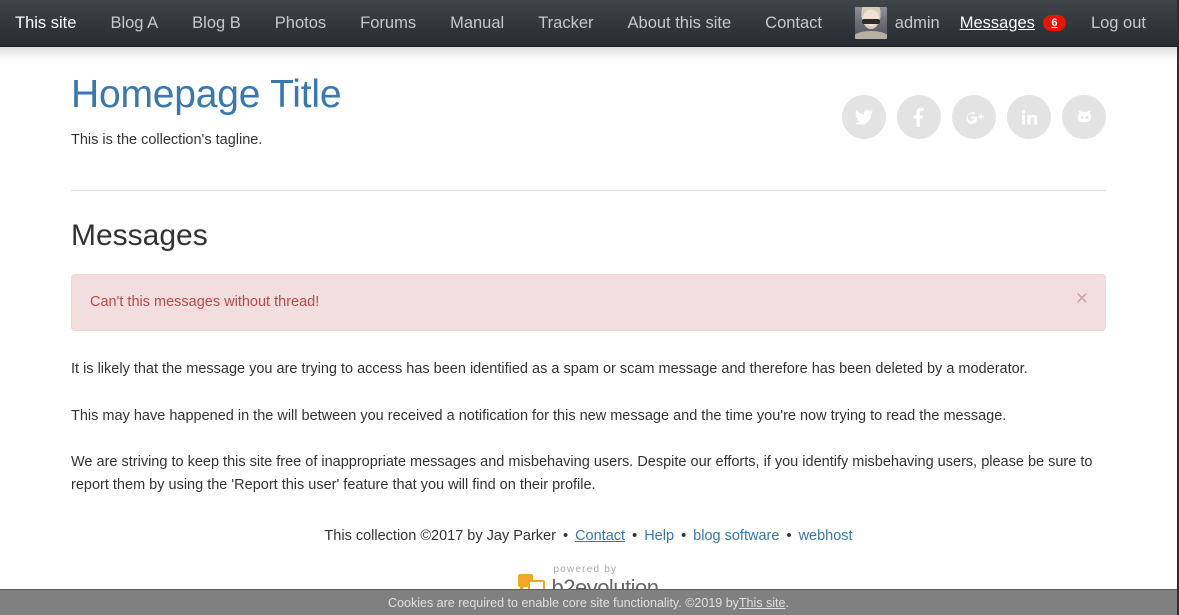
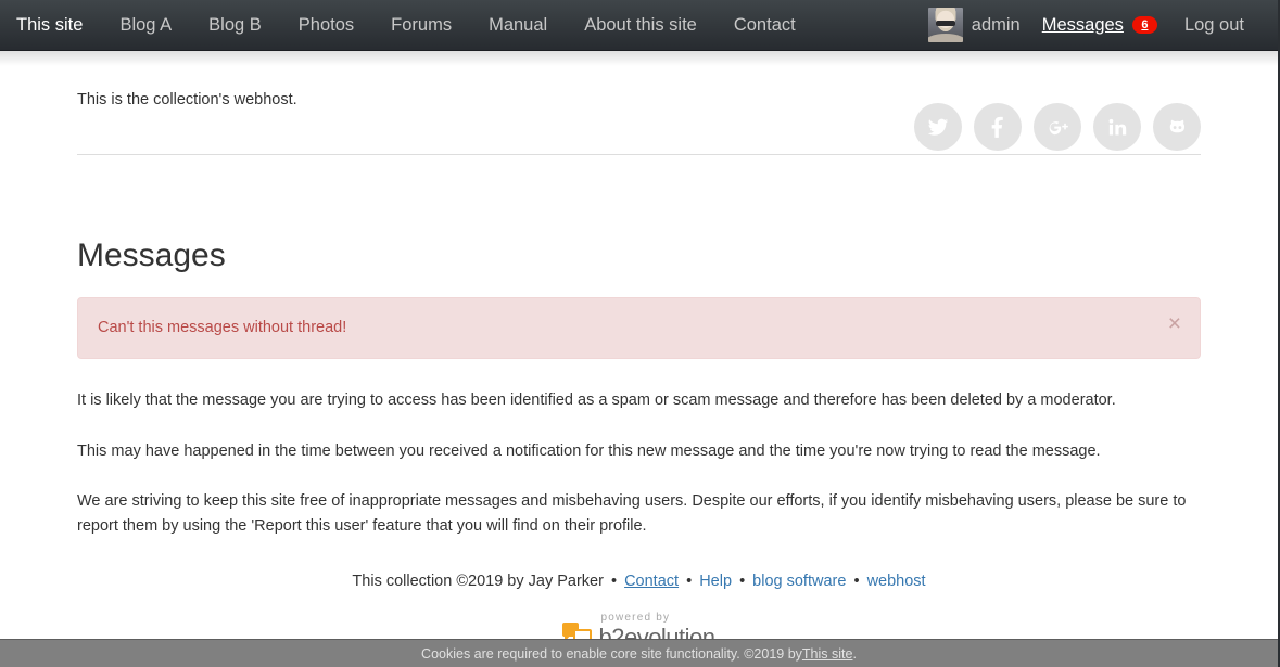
  This site
  Blog A
  Blog B
  Photos
  Forums
  Manual
- Tracker
  About this site
  Contact
  admin
  Messages
  6
  Log out
- Homepage Title
- This is the collection's tagline.
+ This is the collection's webhost.
  Messages
  Can't this messages without thread!
  ×
  It is likely that the message you are trying to access has been identified as a spam or scam message and therefore has been deleted by a moderator.
- This may have happened in the will between you received a notification for this new message and the time you're now trying to read the message.
+ This may have happened in the time between you received a notification for this new message and the time you're now trying to read the message.
  We are striving to keep this site free of inappropriate messages and misbehaving users. Despite our efforts, if you identify misbehaving users, please be sure to report them by using the 'Report this user' feature that you will find on their profile.
- This collection ©2017 by Jay Parker • Contact • Help • blog software • webhost
+ This collection ©2019 by Jay Parker • Contact • Help • blog software • webhost
  powered by
  b2evolution
  Cookies are required to enable core site functionality. ©2019 by
  This site
  .
